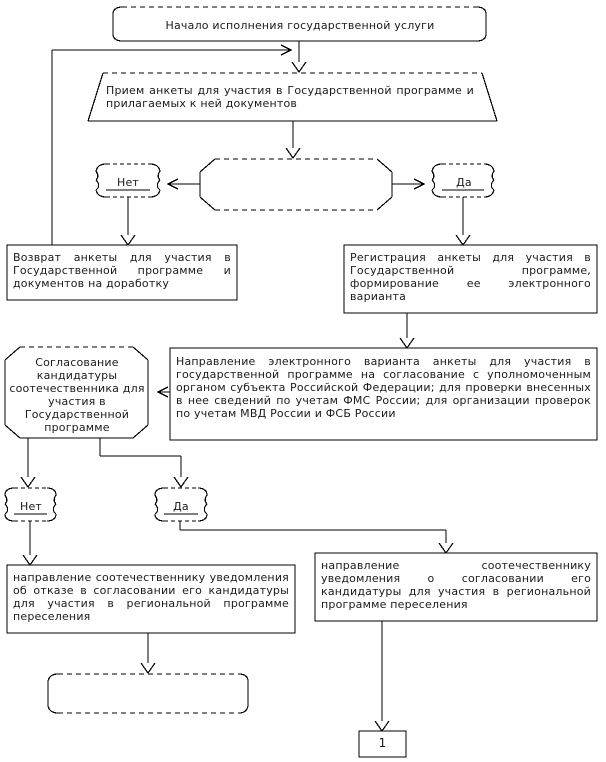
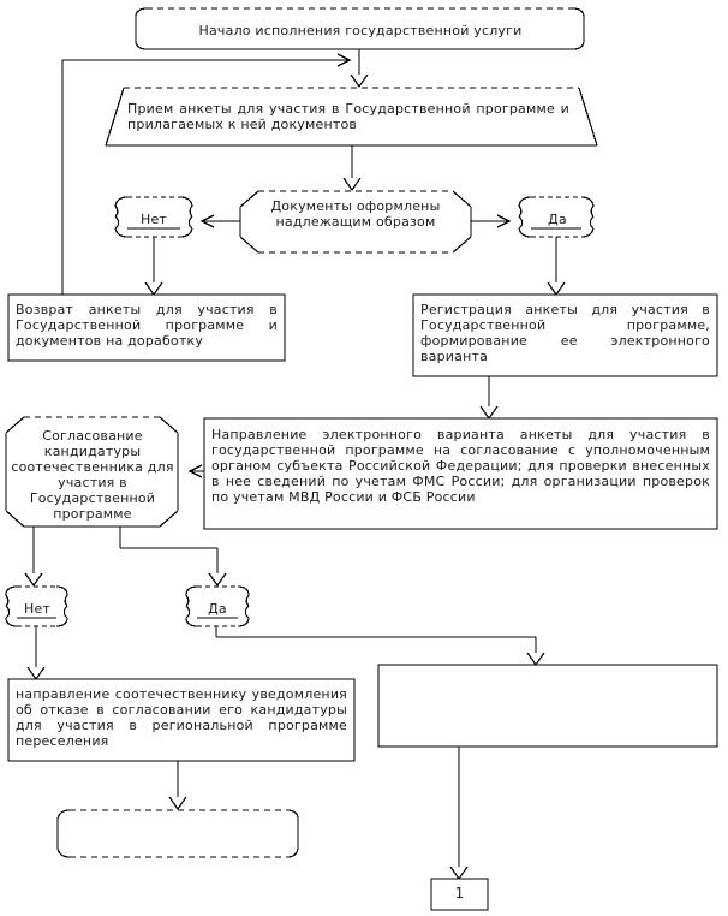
  Начало исполнения государственной услуги
  Прием анкеты для участия в Государственной программе и прилагаемых к ней документов
+ Документы оформлены надлежащим образом
  Нет
  Да
  Возврат анкеты для участия в Государственной программе и документов на доработку
  Регистрация анкеты для участия в Государственной программе, формирование ее электронного варианта
  Согласование кандидатуры соотечественника для участия в Государственной программе
  Направление электронного варианта анкеты для участия в государственной программе на согласование с уполномоченным органом субъекта Российской Федерации; для проверки внесенных в нее сведений по учетам ФМС России; для организации проверок по учетам МВД России и ФСБ России
  Нет
  Да
  направление соотечественнику уведомления об отказе в согласовании его кандидатуры для участия в региональной программе переселения
- направление соотечественнику уведомления о согласовании его кандидатуры для участия в региональной программе переселения
  1
